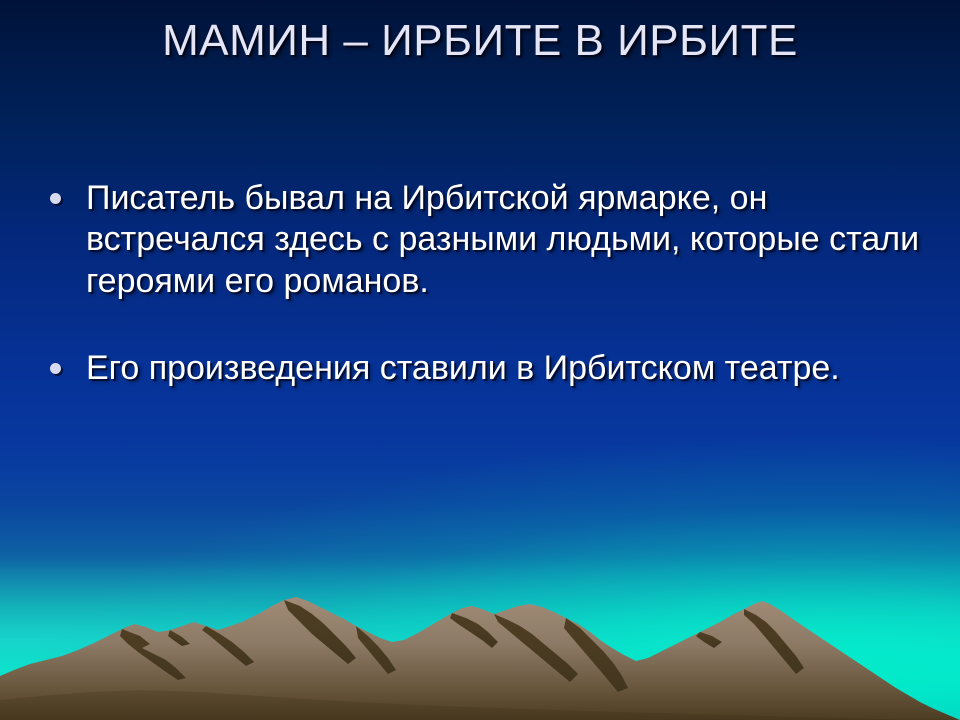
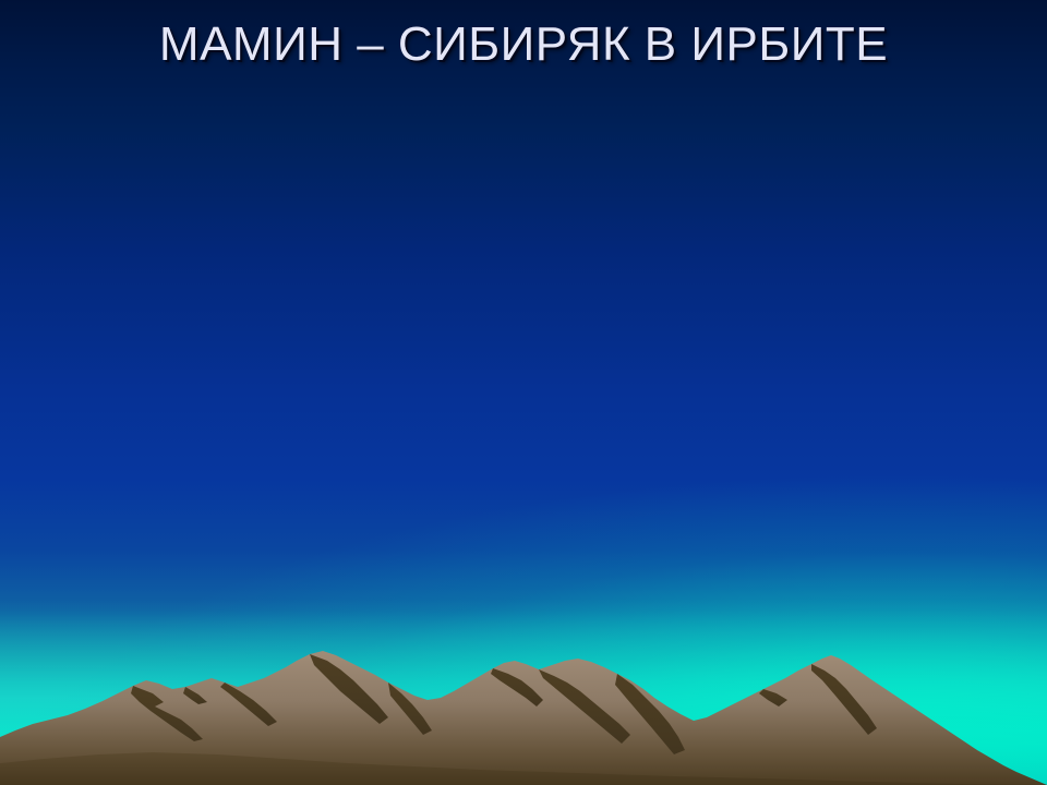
- МАМИН – ИРБИТЕ В ИРБИТЕ
+ МАМИН – СИБИРЯК В ИРБИТЕ
- Писатель бывал на Ирбитской ярмарке, он встречался здесь с разными людьми, которые стали героями его романов.
- Его произведения ставили в Ирбитском театре.
